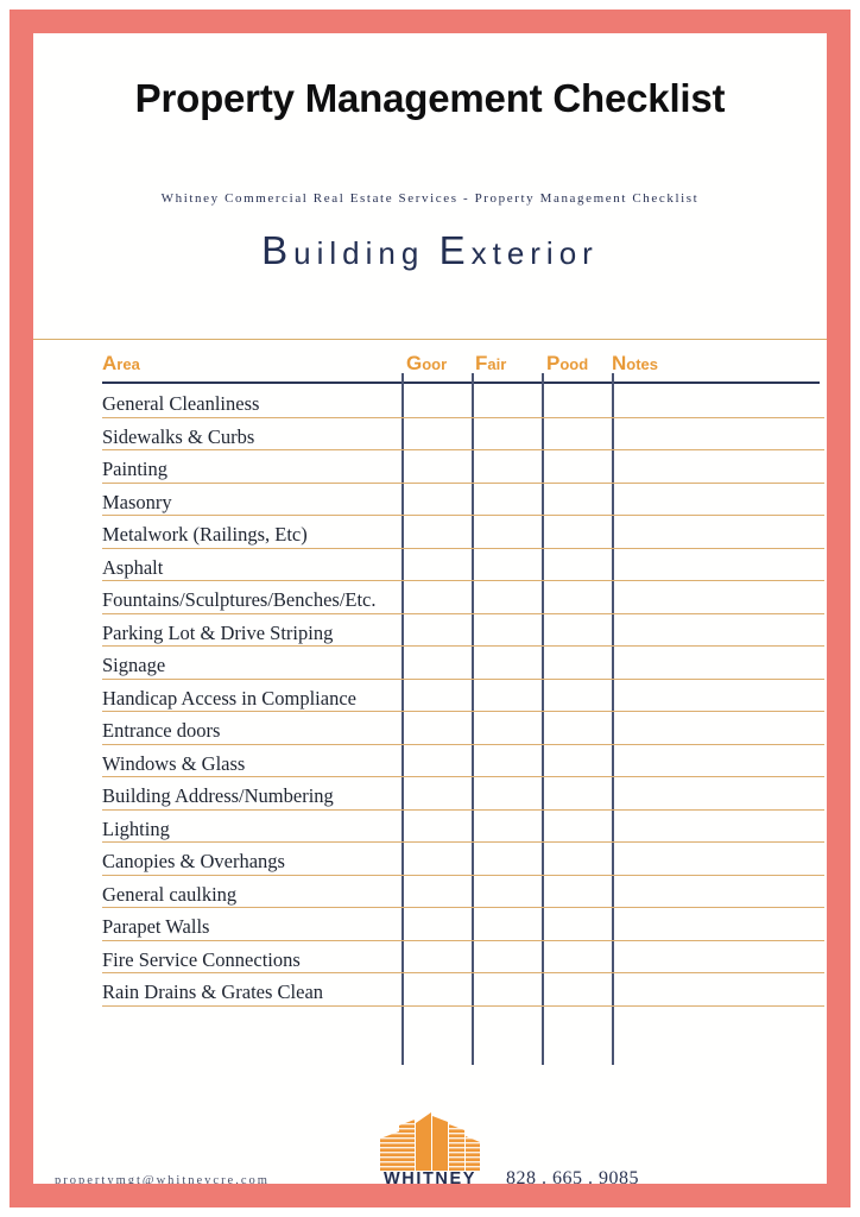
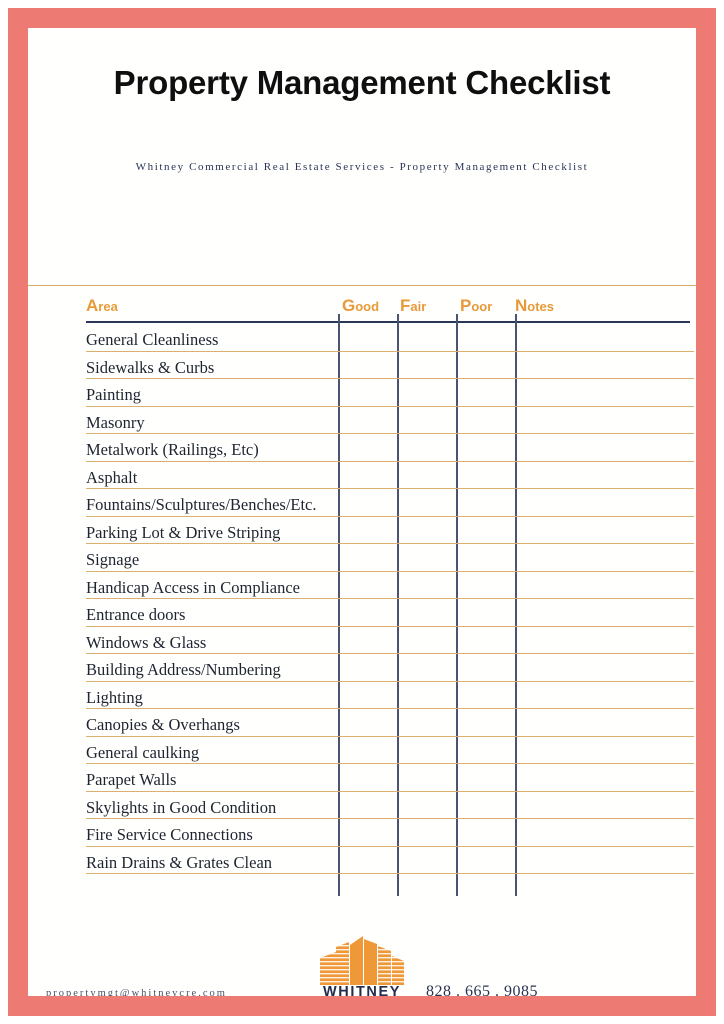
  Property Management Checklist
  Whitney Commercial Real Estate Services - Property Management Checklist
- Building Exterior
  Area
- Goor
+ Good
  Fair
- Pood
+ Poor
  Notes
  General Cleanliness
  Sidewalks & Curbs
  Painting
  Masonry
  Metalwork (Railings, Etc)
  Asphalt
  Fountains/Sculptures/Benches/Etc.
  Parking Lot & Drive Striping
  Signage
  Handicap Access in Compliance
  Entrance doors
  Windows & Glass
  Building Address/Numbering
  Lighting
  Canopies & Overhangs
  General caulking
  Parapet Walls
+ Skylights in Good Condition
  Fire Service Connections
  Rain Drains & Grates Clean
  propertymgt@whitneycre.com
  WHITNEY
  828 . 665 . 9085
